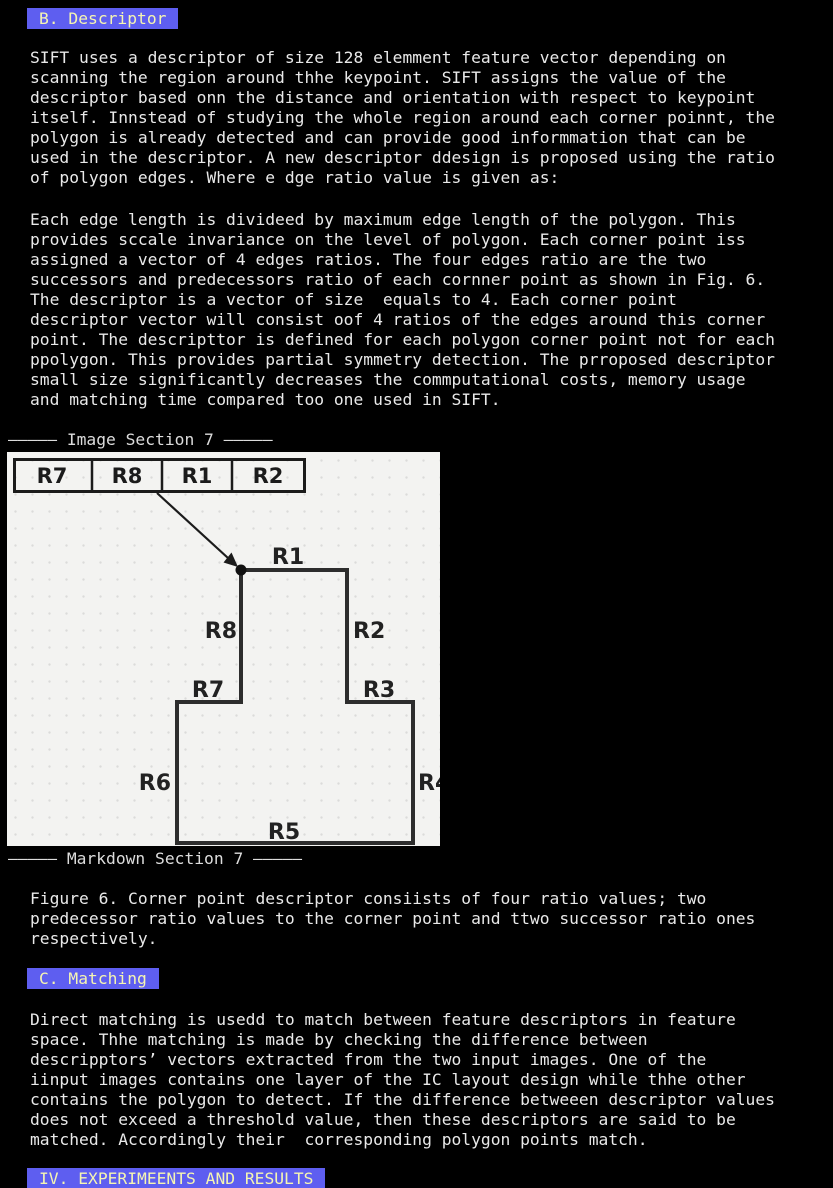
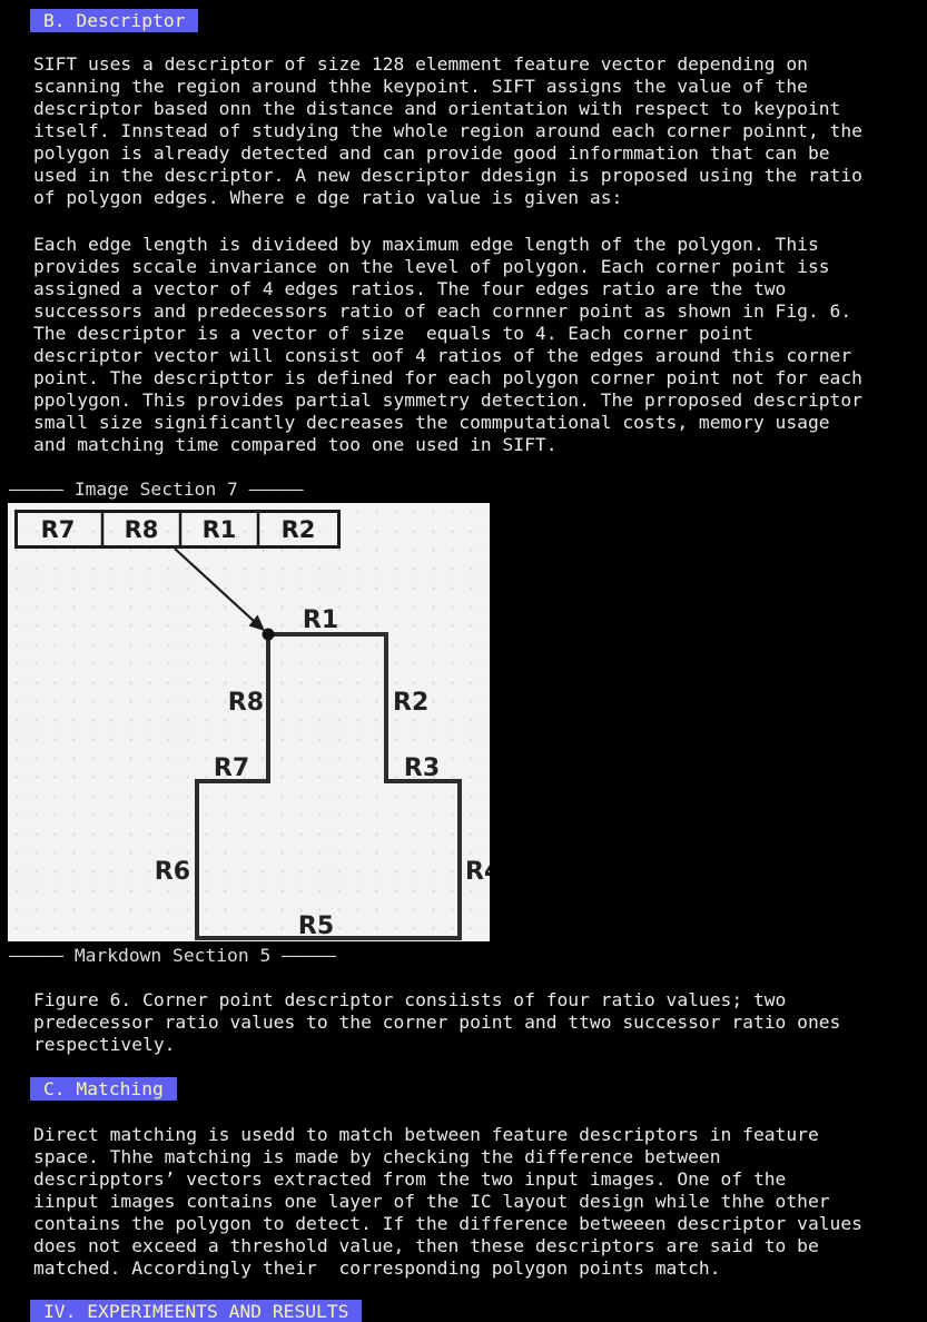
  B. Descriptor
  SIFT uses a descriptor of size 128 elemment feature vector depending on
  scanning the region around thhe keypoint. SIFT assigns the value of the
  descriptor based onn the distance and orientation with respect to keypoint
  itself. Innstead of studying the whole region around each corner poinnt, the
  polygon is already detected and can provide good informmation that can be
  used in the descriptor. A new descriptor ddesign is proposed using the ratio
  of polygon edges. Where e dge ratio value is given as:
  Each edge length is divideed by maximum edge length of the polygon. This
  provides sccale invariance on the level of polygon. Each corner point iss
  assigned a vector of 4 edges ratios. The four edges ratio are the two
  successors and predecessors ratio of each cornner point as shown in Fig. 6.
  The descriptor is a vector of size equals to 4. Each corner point
  descriptor vector will consist oof 4 ratios of the edges around this corner
  point. The descripttor is defined for each polygon corner point not for each
  ppolygon. This provides partial symmetry detection. The prroposed descriptor
  small size significantly decreases the commputational costs, memory usage
  and matching time compared too one used in SIFT.
  ————— Image Section 7 —————
  R7
  R8
  R1
  R2
  R1
  R2
  R8
  R3
  R7
  R6
  R5
- ————— Markdown Section 7 —————
+ ————— Markdown Section 5 —————
  Figure 6. Corner point descriptor consiists of four ratio values; two
  predecessor ratio values to the corner point and ttwo successor ratio ones
  respectively.
  C. Matching
  Direct matching is usedd to match between feature descriptors in feature
  space. Thhe matching is made by checking the difference between
  descripptors’ vectors extracted from the two input images. One of the
  iinput images contains one layer of the IC layout design while thhe other
  contains the polygon to detect. If the difference betweeen descriptor values
  does not exceed a threshold value, then these descriptors are said to be
  matched. Accordingly their corresponding polygon points match.
  IV. EXPERIMEENTS AND RESULTS
